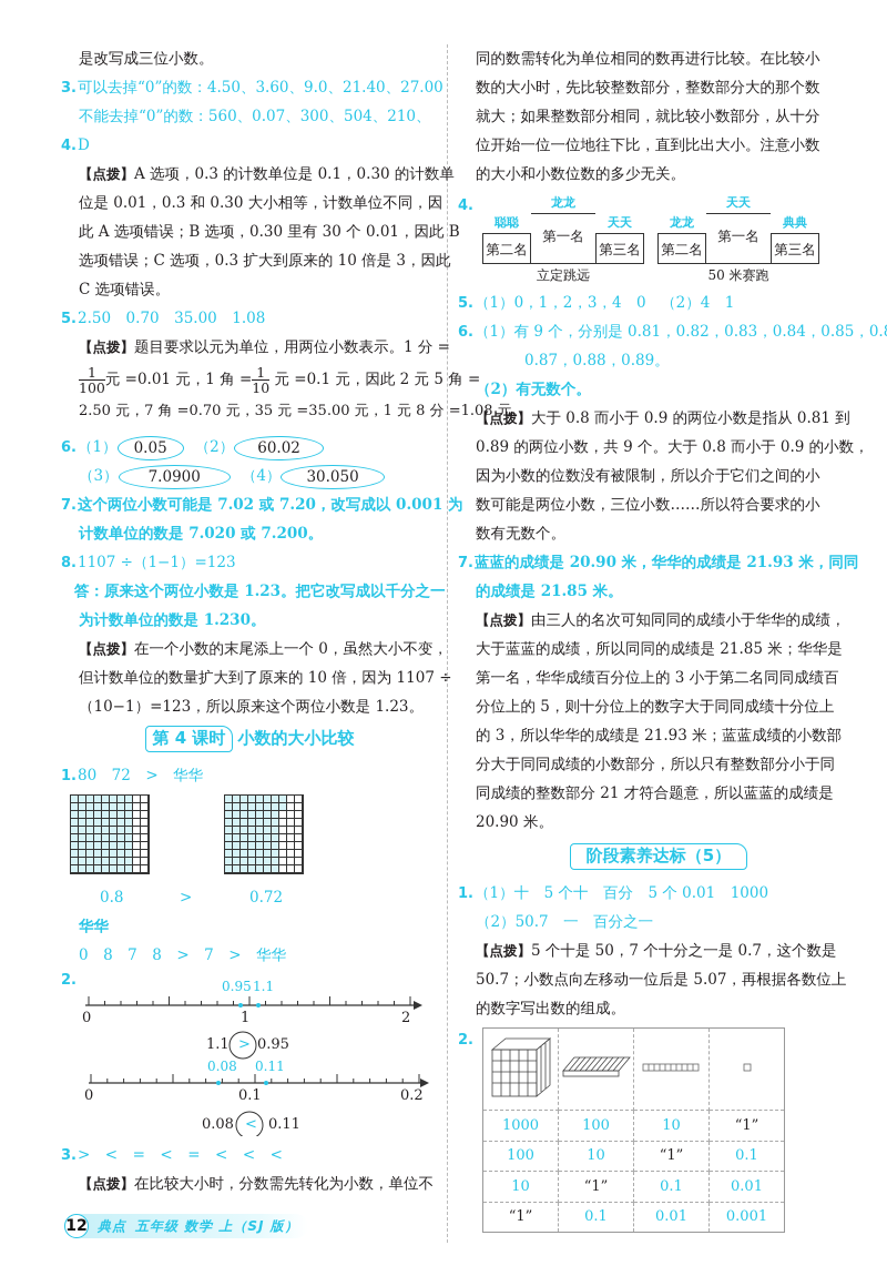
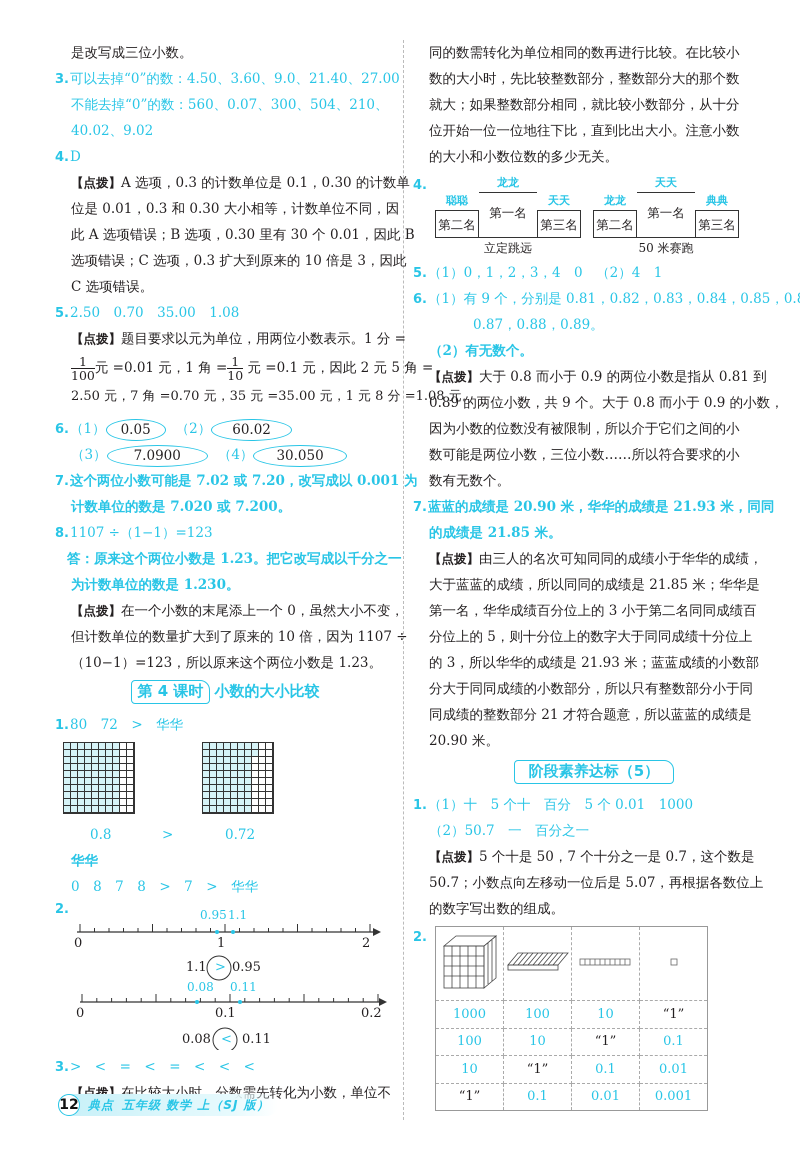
  是改写成三位小数。
  3.可以去掉“0”的数：4.50、3.60、9.0、21.40、27.00
  不能去掉“0”的数：560、0.07、300、504、210、
+ 40.02、9.02
  4.D
  【点拨】A 选项，0.3 的计数单位是 0.1，0.30 的计数单
  位是 0.01，0.3 和 0.30 大小相等，计数单位不同，因
  此 A 选项错误；B 选项，0.30 里有 30 个 0.01，因此 B
  选项错误；C 选项，0.3 扩大到原来的 10 倍是 3，因此
  C 选项错误。
  5.2.50 0.70 35.00 1.08
  【点拨】题目要求以元为单位，用两位小数表示。1 分 =
  1
  100
  元 =0.01 元，1 角 =
  1
  10
  元 =0.1 元，因此 2 元 5 角 =
  2.50 元，7 角 =0.70 元，35 元 =35.00 元，1 元 8 分 =
  6.（1） 0.05 （2） 60.02
  （3） 7.0900 （4） 30.050
  7.这个两位小数可能是 7.02 或 7.20，改写成以 0.001 为
  计数单位的数是 7.020 或 7.200。
  8.1107 ÷（1−1）=123
  答：原来这个两位小数是 1.23。把它改写成以千分之一
  为计数单位的数是 1.230。
  【点拨】在一个小数的末尾添上一个 0，虽然大小不变，
  但计数单位的数量扩大到了原来的 10 倍，因为 1107 ÷
  （10−1）=123，所以原来这个两位小数是 1.23。
  第 4 课时 小数的大小比较
  1.80 72 > 华华
  0.8
  >
  0.72
  华华
  0 8 7 8 > 7 > 华华
  2.
  0.95
  1.1
  0
  1
  2
  1.1
  >
  0.95
  0.08
  0.11
  0
  0.1
  0.2
  0.08
  <
  0.11
  3.> < = < = < < <
  【点拨】在比较大小时，分数需先转化为小数，单位不
  同的数需转化为单位相同的数再进行比较。在比较小
  数的大小时，先比较整数部分，整数部分大的那个数
  就大；如果整数部分相同，就比较小数部分，从十分
  位开始一位一位地往下比，直到比出大小。注意小数
  的大小和小数位数的多少无关。
  4.
  聪聪
  第二名
  龙龙
  第一名
  天天
  第三名
  立定跳远
  龙龙
  第二名
  天天
  第一名
  典典
  第三名
  50 米赛跑
  5.（1）0，1，2，3，4 0 （2）4 1
  6.（1）有 9 个，分别是 0.81，0.82，0.83，0.84，0.85，0.
  0.87，0.88，0.89。
  （2）有无数个。
  【点拨】大于 0.8 而小于 0.9 的两位小数是指从 0.81 到
  0.89 的两位小数，共 9 个。大于 0.8 而小于 0.9 的小数，
  因为小数的位数没有被限制，所以介于它们之间的小
  数可能是两位小数，三位小数……所以符合要求的小
  数有无数个。
  7.蓝蓝的成绩是 20.90 米，华华的成绩是 21.93 米，同同
  的成绩是 21.85 米。
  【点拨】由三人的名次可知同同的成绩小于华华的成绩，
  大于蓝蓝的成绩，所以同同的成绩是 21.85 米；华华是
  第一名，华华成绩百分位上的 3 小于第二名同同成绩百
  分位上的 5，则十分位上的数字大于同同成绩十分位上
  的 3，所以华华的成绩是 21.93 米；蓝蓝成绩的小数部
  分大于同同成绩的小数部分，所以只有整数部分小于同
  同成绩的整数部分 21 才符合题意，所以蓝蓝的成绩是
  20.90 米。
  阶段素养达标（5）
  1.（1）十 5 个十 百分 5 个 0.01 1000
  （2）50.7 一 百分之一
  【点拨】5 个十是 50，7 个十分之一是 0.7，这个数是
  50.7；小数点向左移动一位后是 5.07，再根据各数位上
  的数字写出数的组成。
  2.
  1000	100	10	“1”
  100	10	“1”	0.1
  10	“1”	0.1	0.01
  “1”	0.1	0.01	0.001
  12
  典点
  五年级 数学 上（SJ 版）
